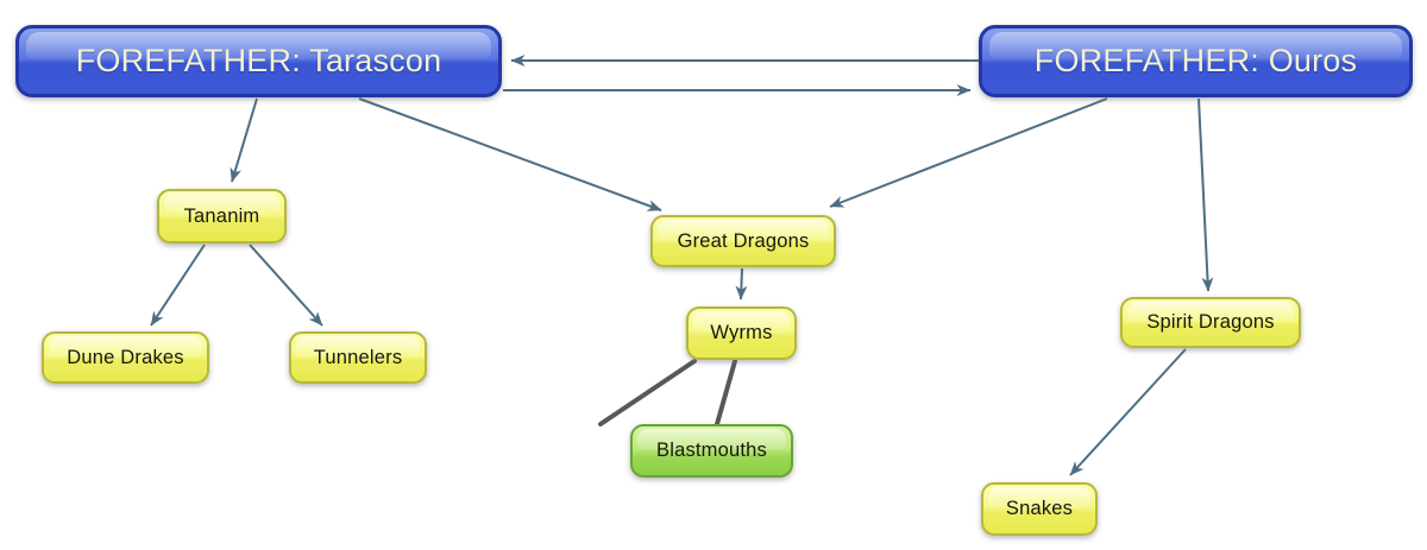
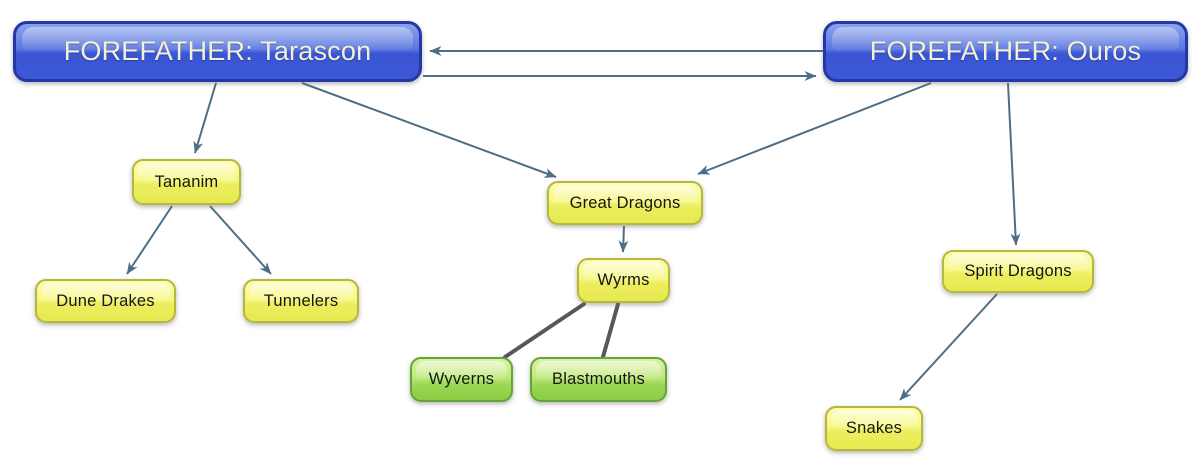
  FOREFATHER: Tarascon
  FOREFATHER: Ouros
  Tananim
  Great Dragons
  Spirit Dragons
  Dune Drakes
  Tunnelers
  Wyrms
+ Wyverns
  Blastmouths
  Snakes
